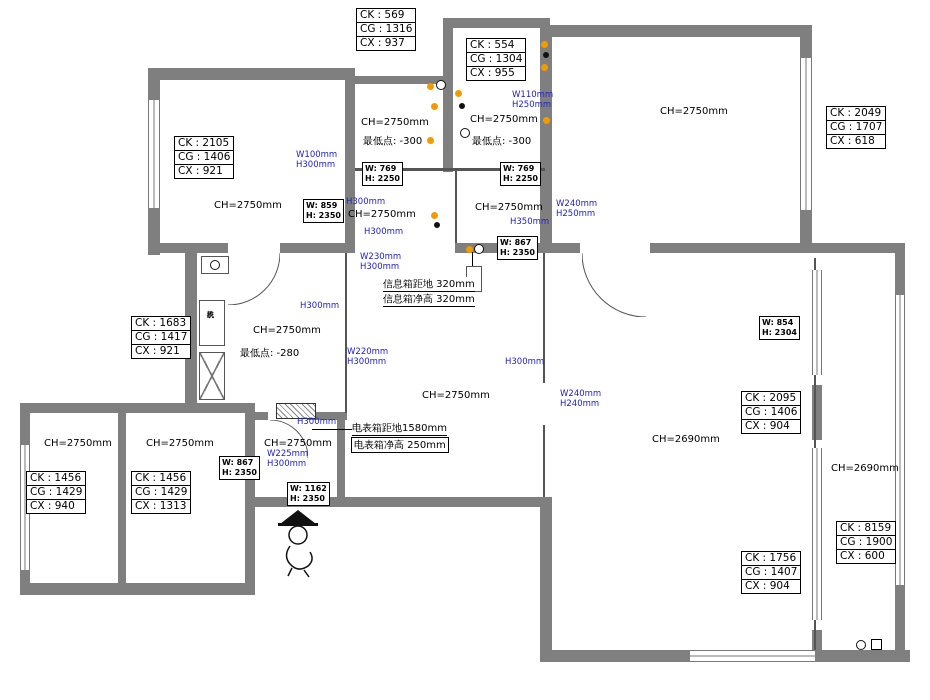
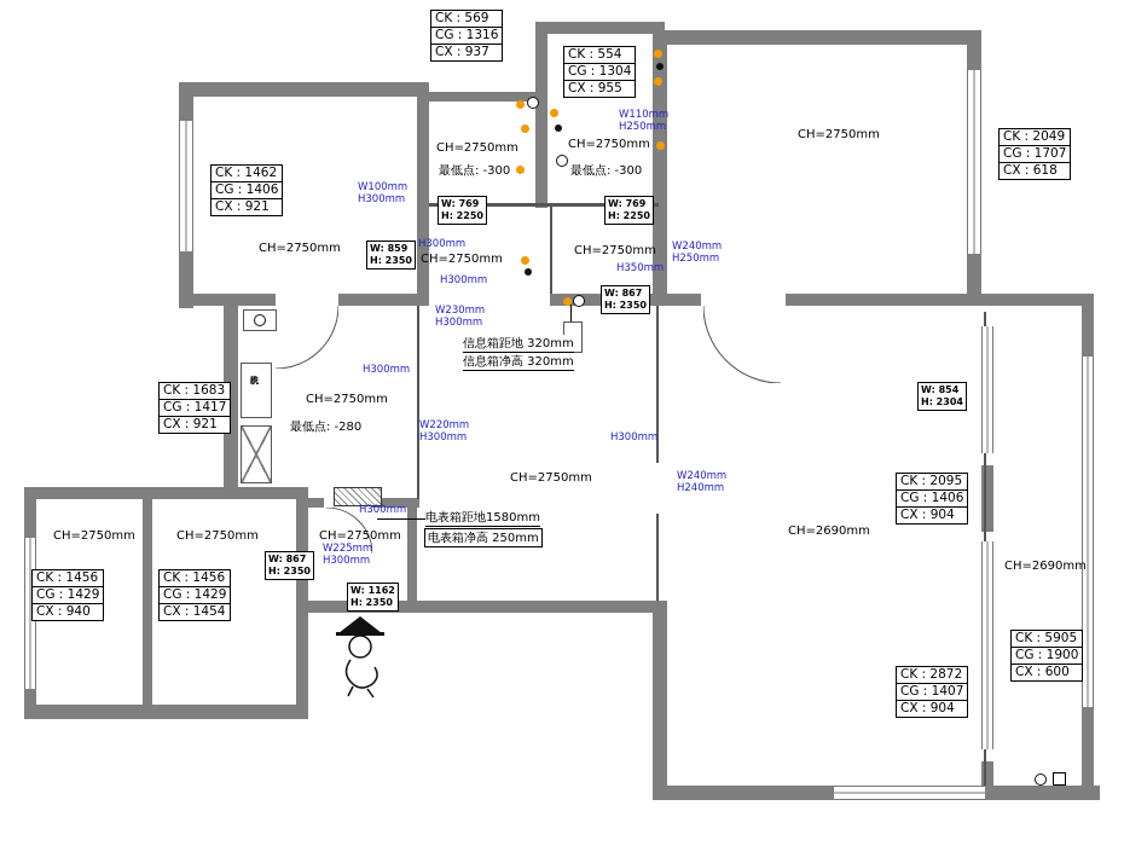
  CK : 569
  CG : 1316
  CX : 937
  CK : 554
  CG : 1304
  CX : 955
  CK : 2049
  CG : 1707
  CX : 618
- CK : 2105
+ CK : 1462
  CG : 1406
  CX : 921
  CK : 1683
  CG : 1417
  CX : 921
  CK : 1456
  CG : 1429
  CX : 940
  CK : 1456
  CG : 1429
- CX : 1313
+ CX : 1454
  CK : 2095
  CG : 1406
  CX : 904
- CK : 8159
+ CK : 5905
  CG : 1900
  CX : 600
- CK : 1756
+ CK : 2872
  CG : 1407
  CX : 904
  CH=2750mm
  CH=2750mm
  CH=2750mm
  CH=2750mm
  CH=2750mm
  CH=2750mm
  CH=2750mm
  CH=2750mm
  CH=2750mm
  CH=2750mm
  CH=2750mm
  CH=2690mm
  CH=2690mm
  最低点: -300
  最低点: -300
  最低点: -280
  W100mm
  H300mm
  H300mm
  H300mm
  W110mm
  H250mm
  W240mm
  H250mm
  H350mm
  W230mm
  H300mm
  H300mm
  W220mm
  H300mm
  H300mm
  W240mm
  H240mm
  H300mm
  W225mm
  H300mm
  W: 769
  H: 2250
  W: 769
  H: 2250
  W: 859
  H: 2350
  W: 867
  H: 2350
  W: 854
  H: 2304
  W: 867
  H: 2350
  W: 1162
  H: 2350
  信息箱距地 320mm
  信息箱净高 320mm
  电表箱距地1580mm
  电表箱净高 250mm
